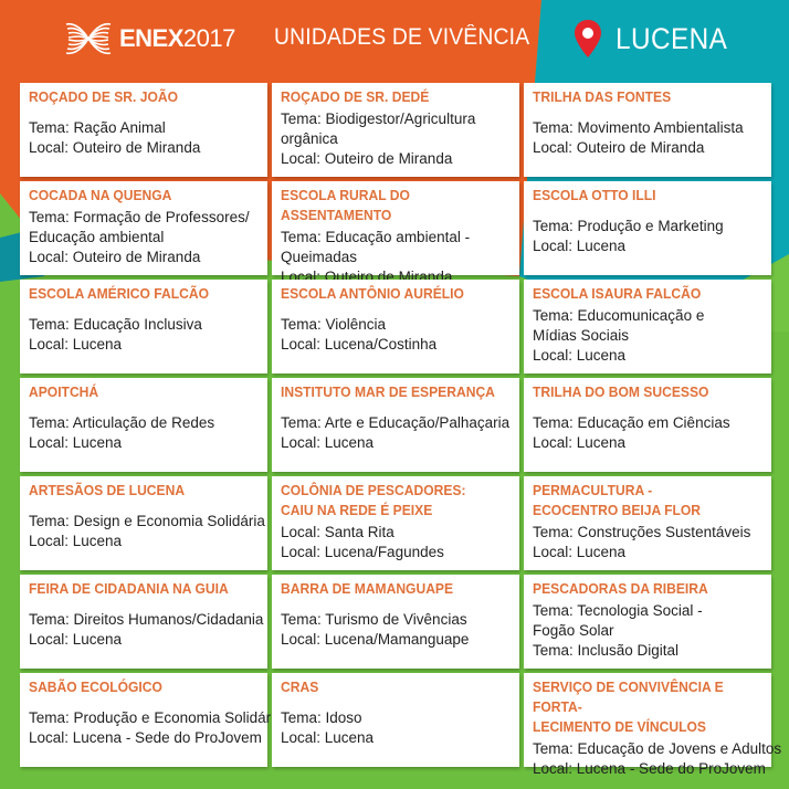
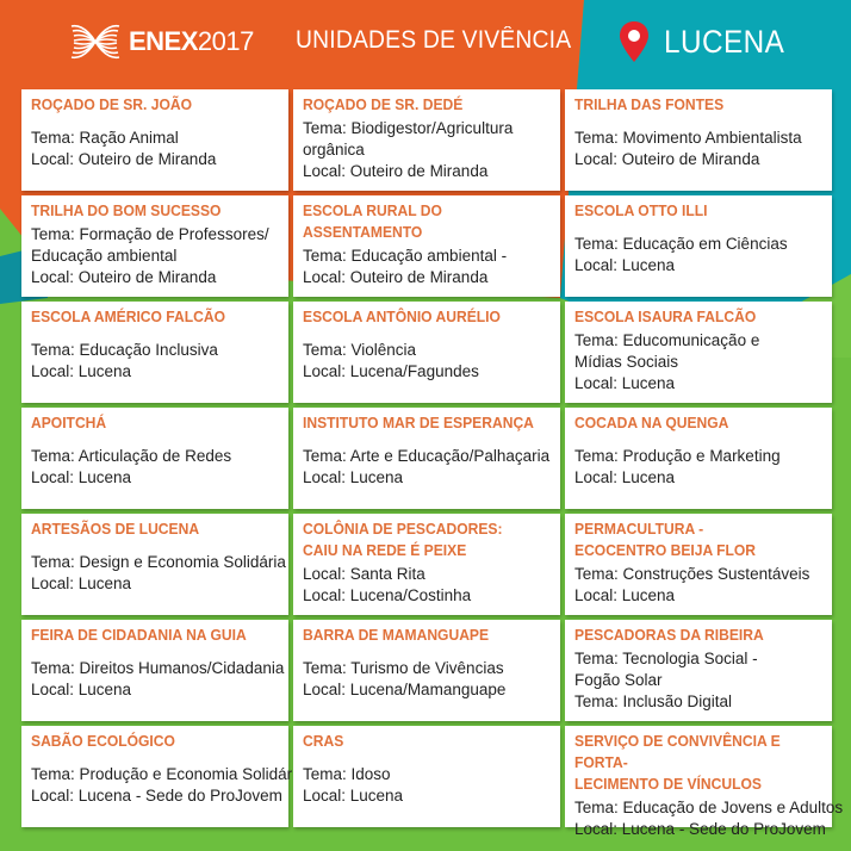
  ENEX2017
  UNIDADES DE VIVÊNCIA
  LUCENA
  ROÇADO DE SR. JOÃO
  Tema: Ração Animal
  Local: Outeiro de Miranda
  ROÇADO DE SR. DEDÉ
  Tema: Biodigestor/Agricultura
  orgânica
  Local: Outeiro de Miranda
  TRILHA DAS FONTES
  Tema: Movimento Ambientalista
  Local: Outeiro de Miranda
- COCADA NA QUENGA
+ TRILHA DO BOM SUCESSO
  Tema: Formação de Professores/
  Educação ambiental
  Local: Outeiro de Miranda
  ESCOLA RURAL DO ASSENTAMENTO
  Tema: Educação ambiental -
- Queimadas
  Local: Outeiro de Miranda
  ESCOLA OTTO ILLI
- Tema: Produção e Marketing
+ Tema: Educação em Ciências
  Local: Lucena
  ESCOLA AMÉRICO FALCÃO
  Tema: Educação Inclusiva
  Local: Lucena
  ESCOLA ANTÔNIO AURÉLIO
  Tema: Violência
- Local: Lucena/Costinha
+ Local: Lucena/Fagundes
  ESCOLA ISAURA FALCÃO
  Tema: Educomunicação e
  Mídias Sociais
  Local: Lucena
  APOITCHÁ
  Tema: Articulação de Redes
  Local: Lucena
  INSTITUTO MAR DE ESPERANÇA
  Tema: Arte e Educação/Palhaçaria
  Local: Lucena
- TRILHA DO BOM SUCESSO
+ COCADA NA QUENGA
- Tema: Educação em Ciências
+ Tema: Produção e Marketing
  Local: Lucena
  ARTESÃOS DE LUCENA
  Tema: Design e Economia Solidária
  Local: Lucena
  COLÔNIA DE PESCADORES:
  CAIU NA REDE É PEIXE
  Local: Santa Rita
- Local: Lucena/Fagundes
+ Local: Lucena/Costinha
  PERMACULTURA -
  ECOCENTRO BEIJA FLOR
  Tema: Construções Sustentáveis
  Local: Lucena
  FEIRA DE CIDADANIA NA GUIA
  Tema: Direitos Humanos/Cidadania
  Local: Lucena
  BARRA DE MAMANGUAPE
  Tema: Turismo de Vivências
  Local: Lucena/Mamanguape
  PESCADORAS DA RIBEIRA
  Tema: Tecnologia Social -
  Fogão Solar
  Tema: Inclusão Digital
  SABÃO ECOLÓGICO
  Tema: Produção e Economia Solidár
  Local: Lucena - Sede do ProJovem
  CRAS
  Tema: Idoso
  Local: Lucena
  SERVIÇO DE CONVIVÊNCIA E FORTA-
  LECIMENTO DE VÍNCULOS
  Tema: Educação de Jovens e Adultos
  Local: Lucena - Sede do ProJovem
